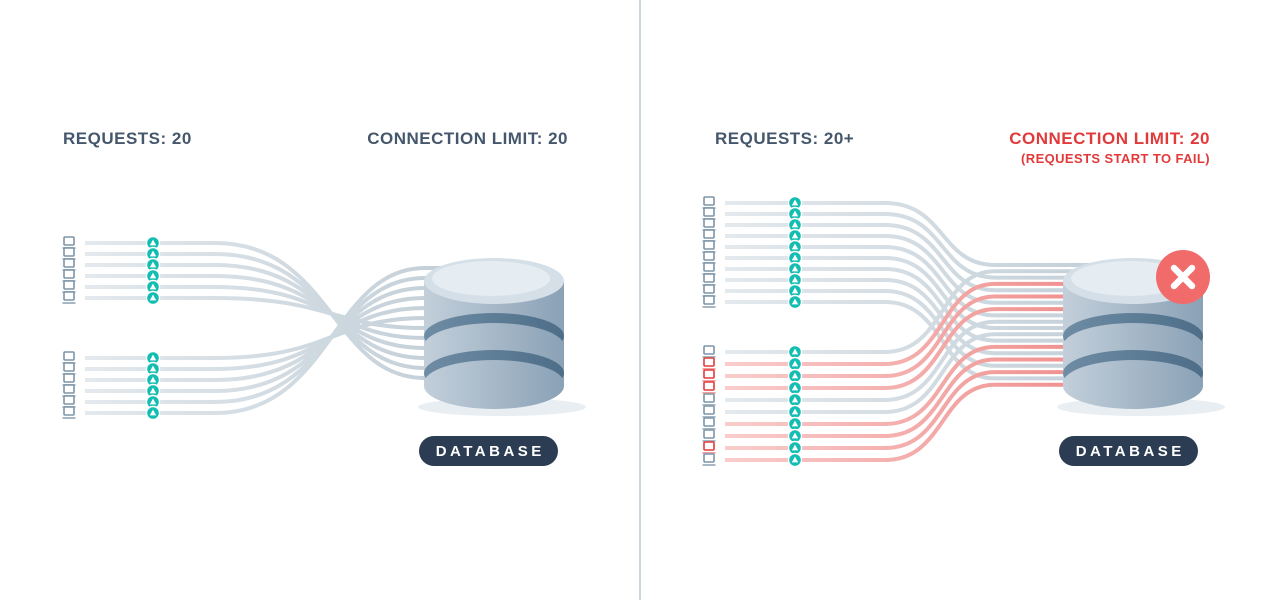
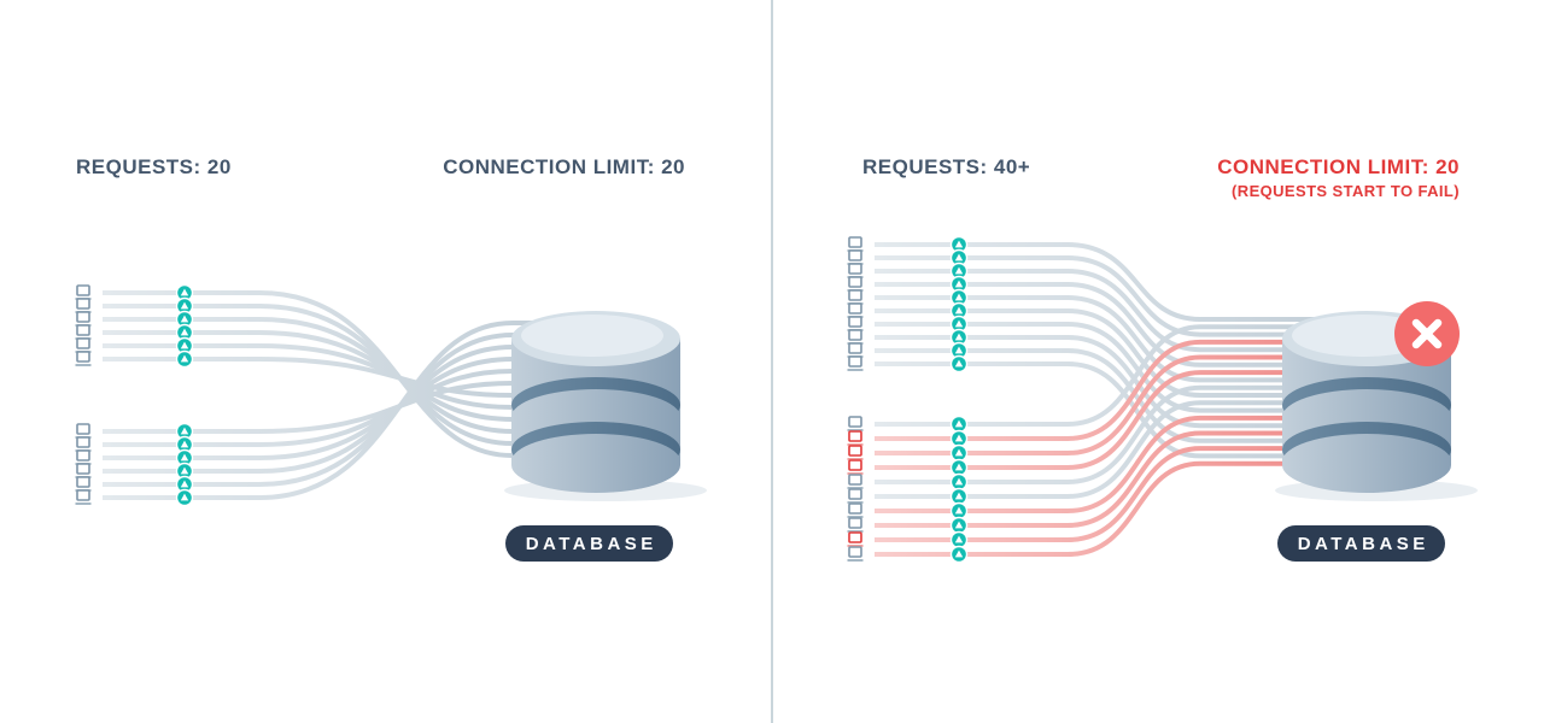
  REQUESTS: 20
  CONNECTION LIMIT: 20
  DATABASE
- REQUESTS: 20+
+ REQUESTS: 40+
  CONNECTION LIMIT: 20
  (REQUESTS START TO FAIL)
  DATABASE
